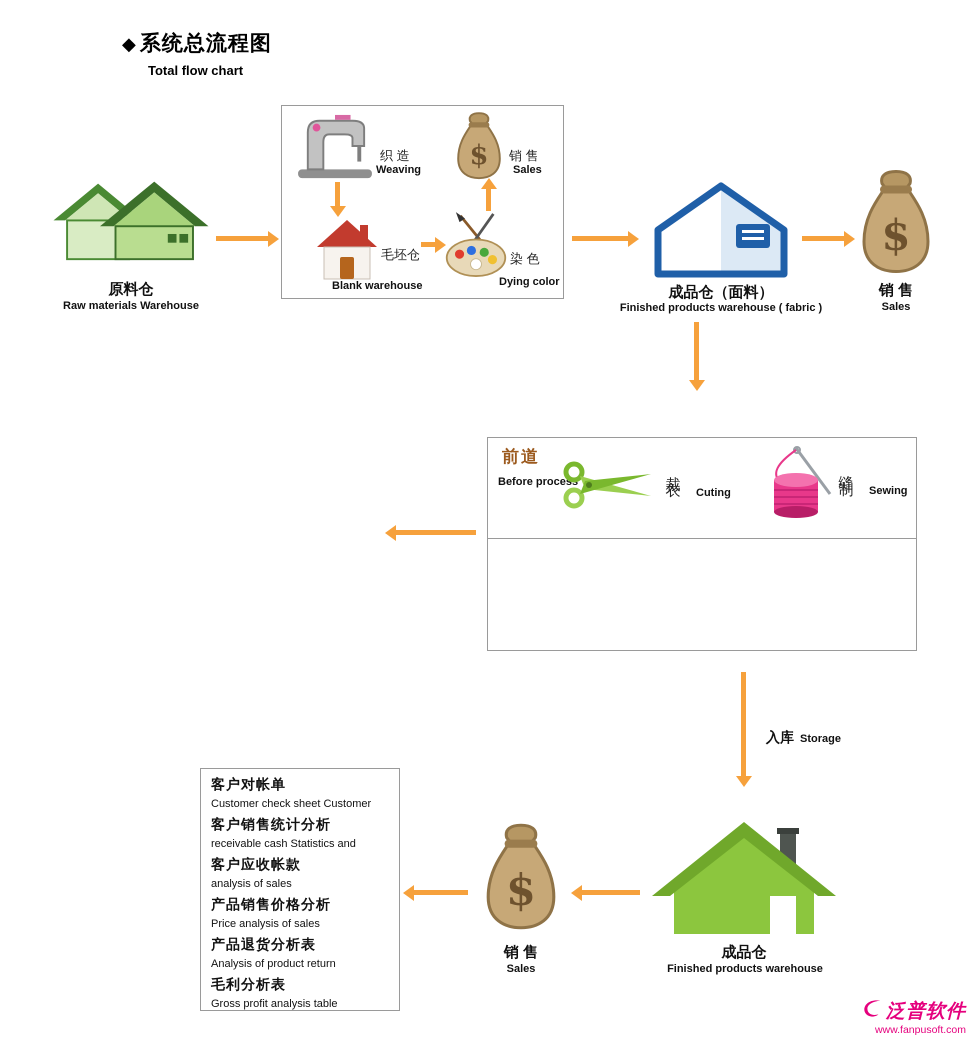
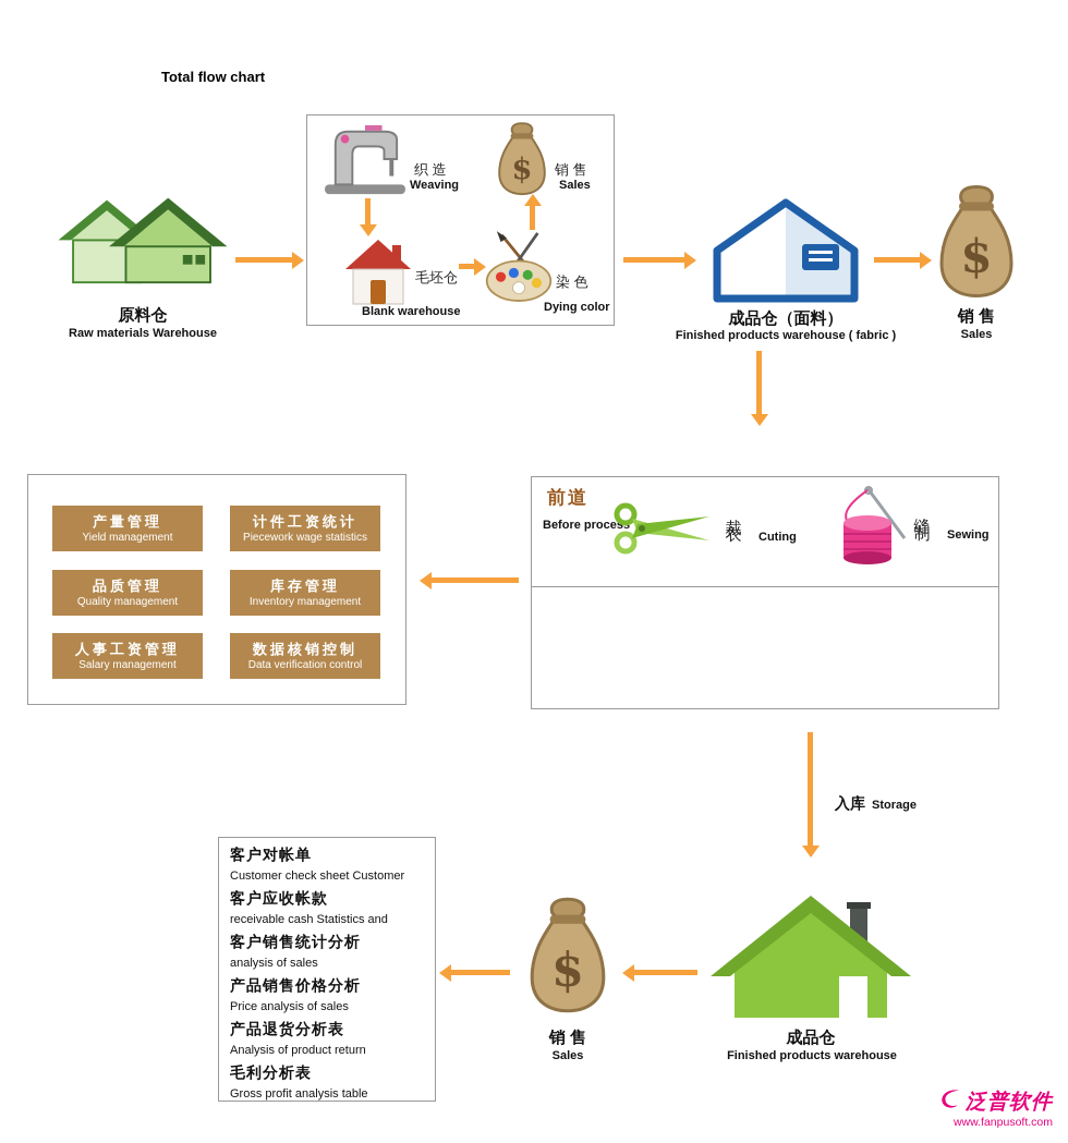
- ◆
- 系统总流程图
  Total flow chart
  原料仓
  Raw materials Warehouse
  织 造
  Weaving
  $
  销 售
  Sales
  毛坯仓
  Blank warehouse
  染 色
  Dying color
  成品仓（面料）
  Finished products warehouse ( fabric )
  $
  销 售
  Sales
  前道
  Before proces
  Cuting
  Sewing
+ 产量管理
+ Yield management
+ 计件工资统计
+ Piecework wage statistics
+ 品质管理
+ Quality management
+ 库存管理
+ Inventory management
+ 人事工资管理
+ Salary management
+ 数据核销控制
+ Data verification control
  入库
  Storage
  成品仓
  Finished products warehouse
  $
  销 售
  Sales
  客户对帐单
  Customer check sheet Customer
- 客户销售统计分析
+ 客户应收帐款
  receivable cash Statistics and
- 客户应收帐款
+ 客户销售统计分析
  analysis of sales
  产品销售价格分析
  Price analysis of sales
  产品退货分析表
  Analysis of product return
  毛利分析表
  Gross profit analysis table
  泛普软件
  www.fanpusoft.com
